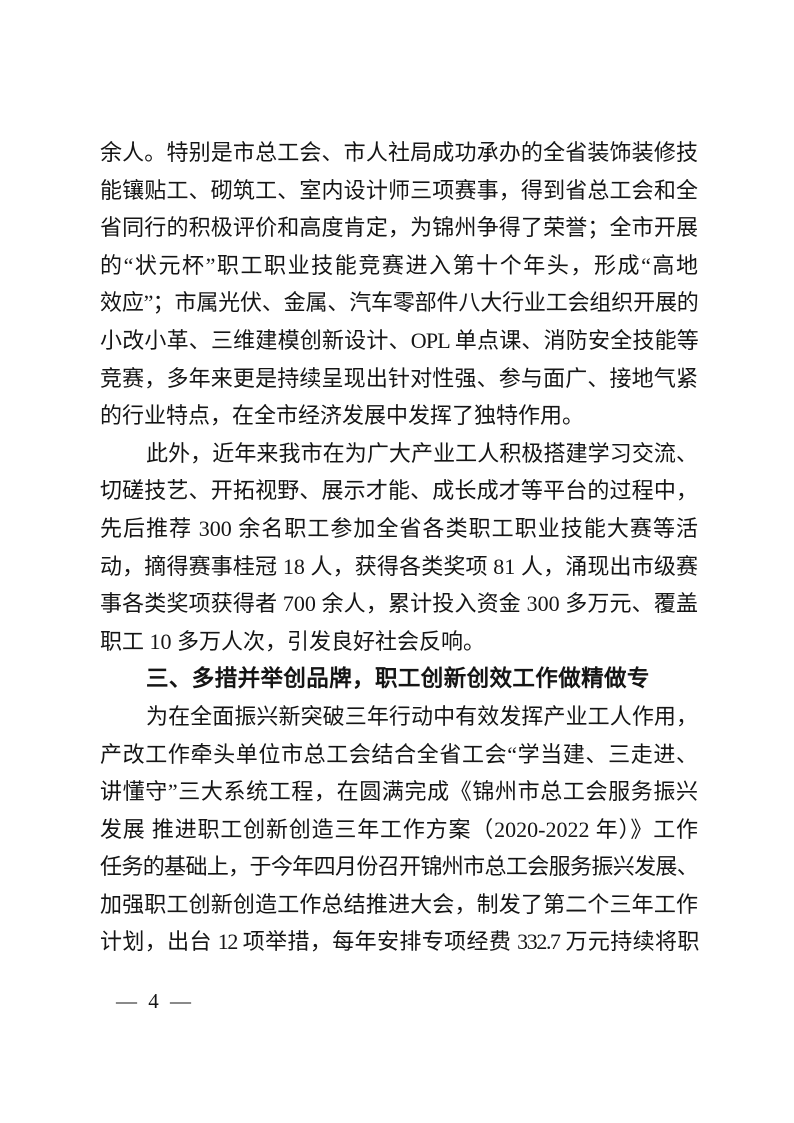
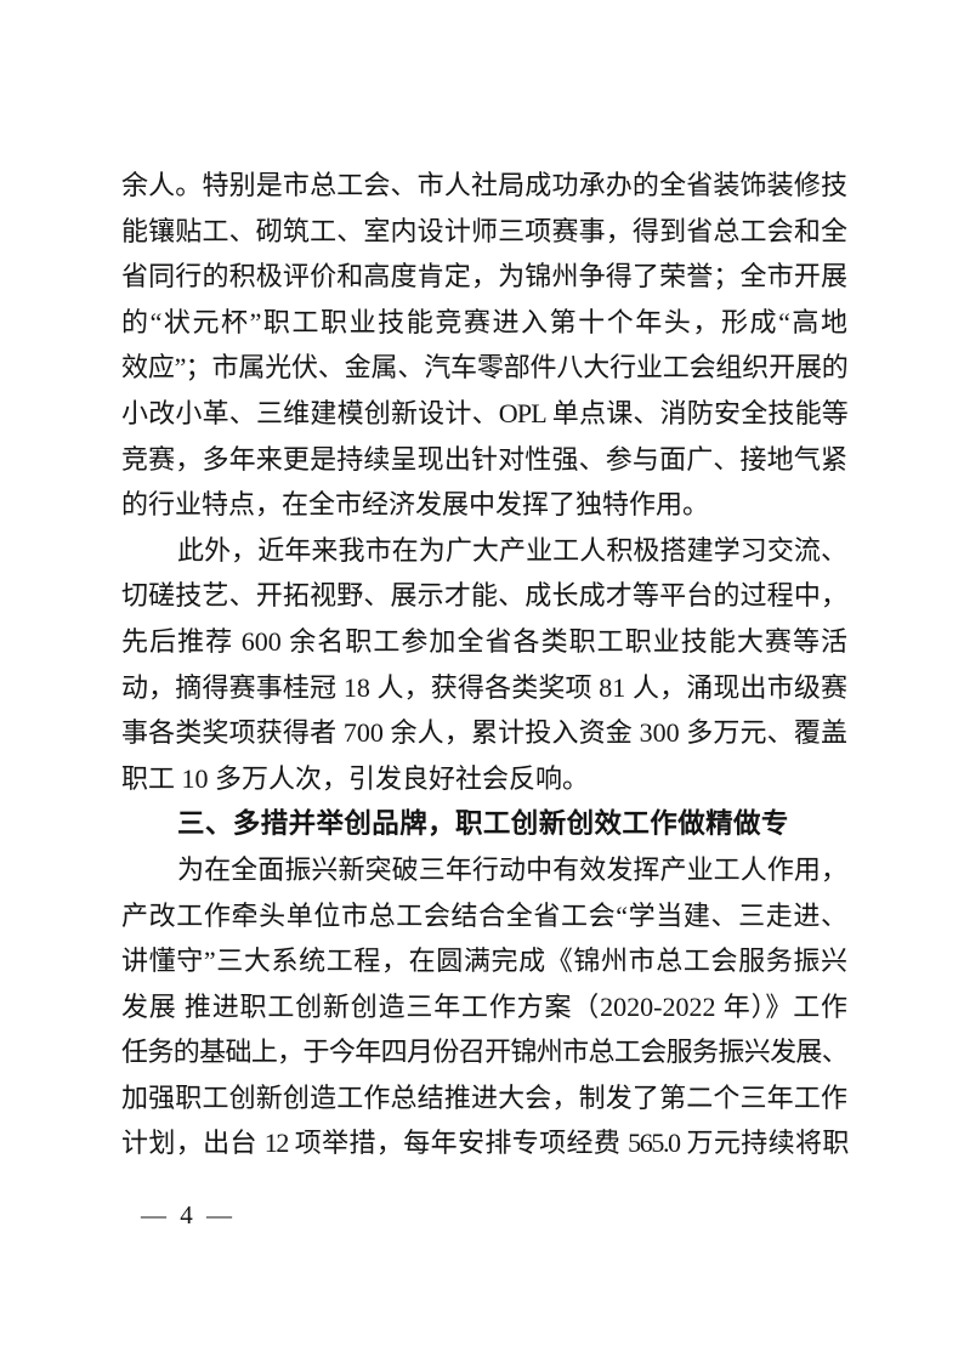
  余人。特别是市总工会、市人社局成功承办的全省装饰装修技
  能镶贴工、砌筑工、室内设计师三项赛事，得到省总工会和全
  省同行的积极评价和高度肯定，为锦州争得了荣誉；全市开展
  的“状元杯”职工职业技能竞赛进入第十个年头，形成“高地
  效应”；市属光伏、金属、汽车零部件八大行业工会组织开展的
  小改小革、三维建模创新设计、OPL 单点课、消防安全技能等
  竞赛，多年来更是持续呈现出针对性强、参与面广、接地气紧
  的行业特点，在全市经济发展中发挥了独特作用。
  此外，近年来我市在为广大产业工人积极搭建学习交流、
  切磋技艺、开拓视野、展示才能、成长成才等平台的过程中，
- 先后推荐 300 余名职工参加全省各类职工职业技能大赛等活
+ 先后推荐 600 余名职工参加全省各类职工职业技能大赛等活
  动，摘得赛事桂冠 18 人，获得各类奖项 81 人，涌现出市级赛
  事各类奖项获得者 700 余人，累计投入资金 300 多万元、覆盖
  职工 10 多万人次，引发良好社会反响。
  三、多措并举创品牌，职工创新创效工作做精做专
  为在全面振兴新突破三年行动中有效发挥产业工人作用，
  产改工作牵头单位市总工会结合全省工会“学当建、三走进、
  讲懂守”三大系统工程，在圆满完成《锦州市总工会服务振兴
  发展 推进职工创新创造三年工作方案（2020-2022 年）》工作
  任务的基础上，于今年四月份召开锦州市总工会服务振兴发展、
  加强职工创新创造工作总结推进大会，制发了第二个三年工作
- 计划，出台 12 项举措，每年安排专项经费 332.7 万元持续将职
+ 计划，出台 12 项举措，每年安排专项经费 565.0 万元持续将职
  — 4 —
